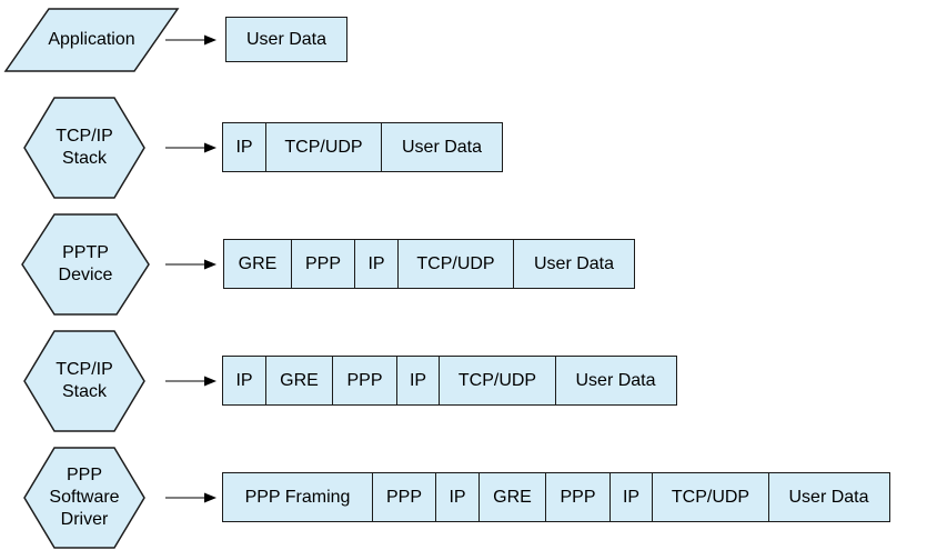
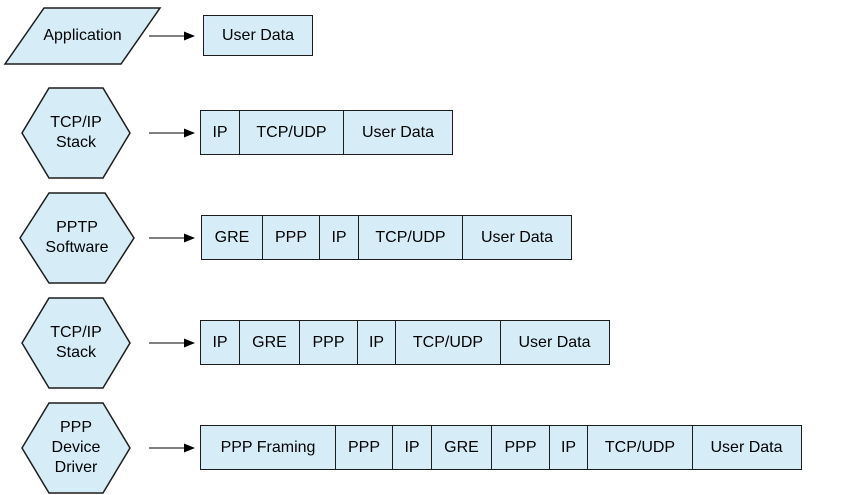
  Application
  User Data
  TCP/IP
  Stack
  IP
  TCP/UDP
  User Data
  PPTP
- Device
+ Software
  GRE
  PPP
  IP
  TCP/UDP
  User Data
  TCP/IP
  Stack
  IP
  GRE
  PPP
  IP
  TCP/UDP
  User Data
  PPP
- Software
+ Device
  Driver
  PPP Framing
  PPP
  IP
  GRE
  PPP
  IP
  TCP/UDP
  User Data
